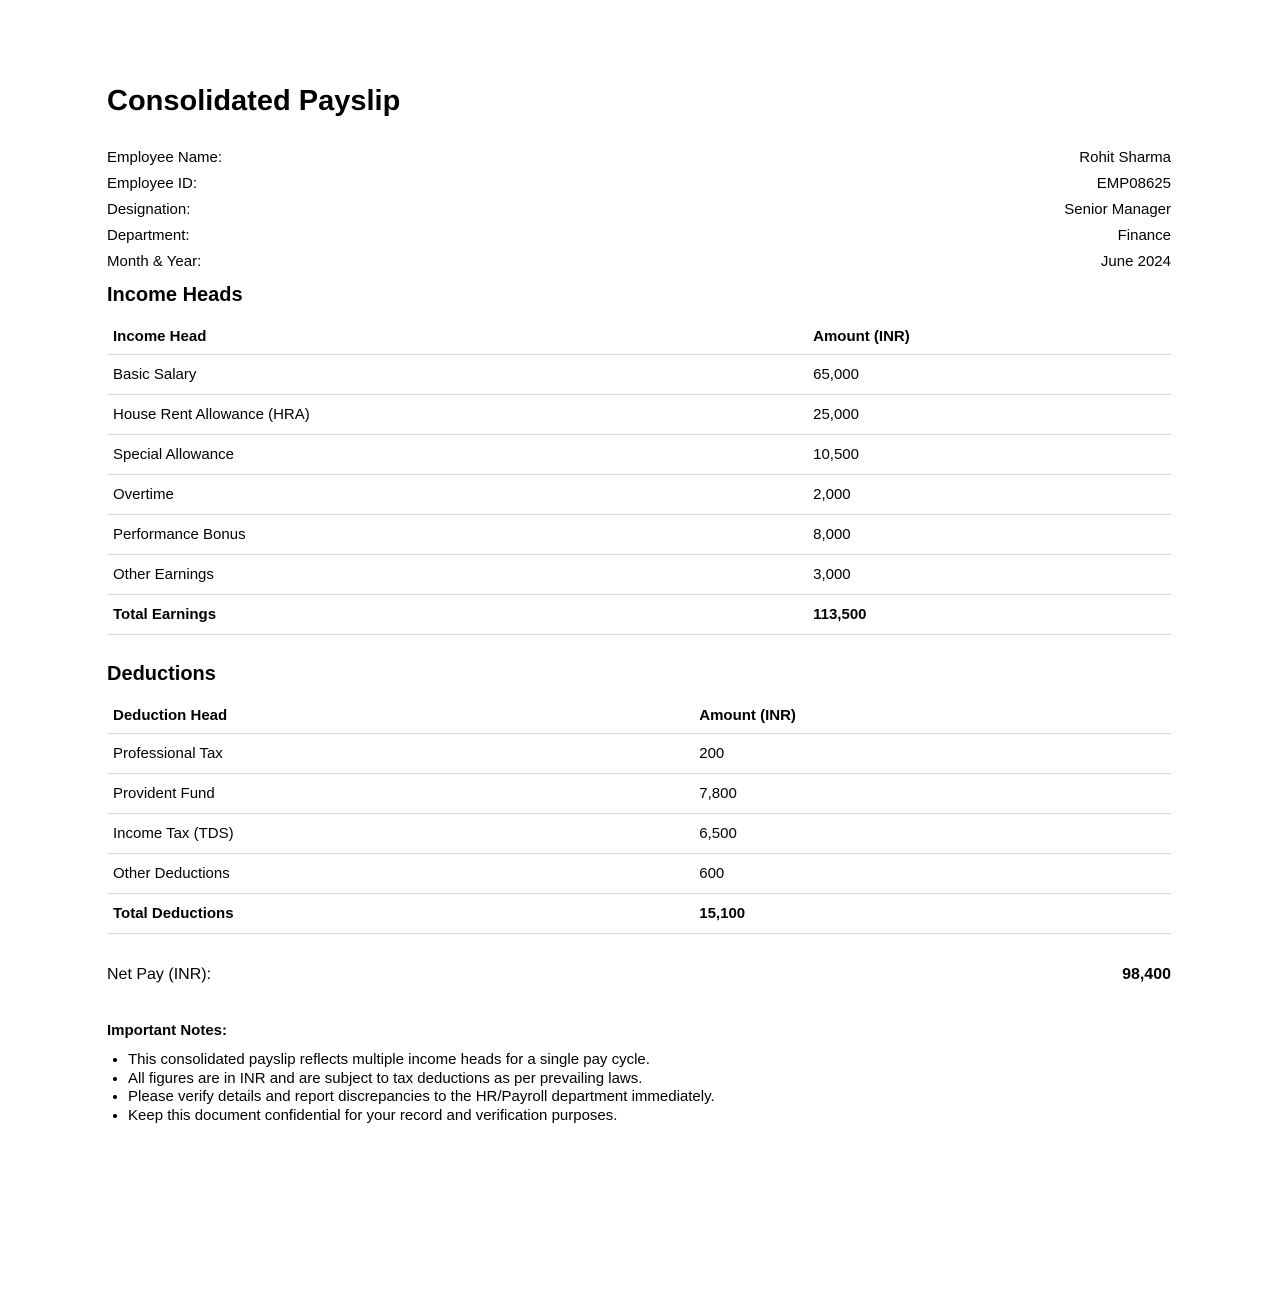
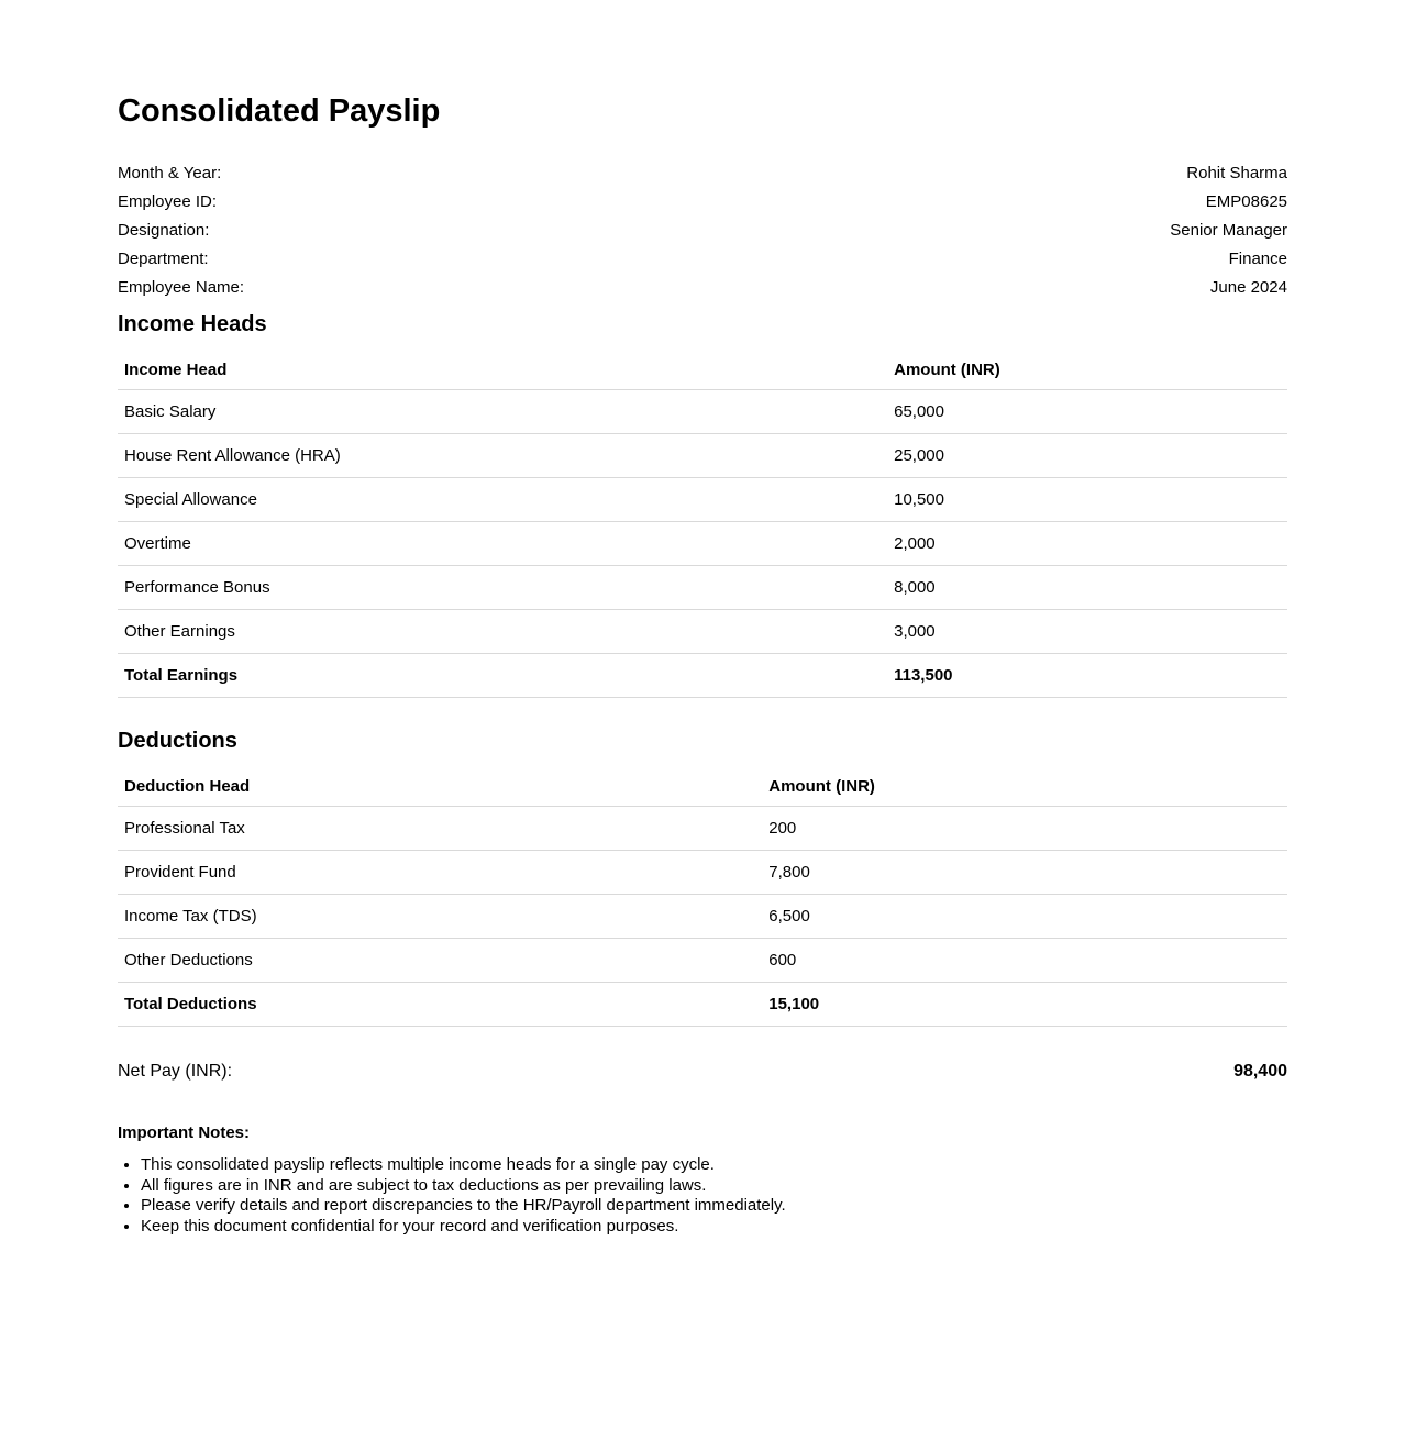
  Consolidated Payslip
- Employee Name:
+ Month & Year:
  Rohit Sharma
  Employee ID:
  EMP08625
  Designation:
  Senior Manager
  Department:
  Finance
- Month & Year:
+ Employee Name:
  June 2024
  Income Heads
  Income Head	Amount (INR)
  Basic Salary	65,000
  House Rent Allowance (HRA)	25,000
  Special Allowance	10,500
  Overtime	2,000
  Performance Bonus	8,000
  Other Earnings	3,000
  Total Earnings	113,500
  Deductions
  Deduction Head	Amount (INR)
  Professional Tax	200
  Provident Fund	7,800
  Income Tax (TDS)	6,500
  Other Deductions	600
  Total Deductions	15,100
  Net Pay (INR):
  98,400
  Important Notes:
  This consolidated payslip reflects multiple income heads for a single pay cycle.
  All figures are in INR and are subject to tax deductions as per prevailing laws.
  Please verify details and report discrepancies to the HR/Payroll department immediately.
  Keep this document confidential for your record and verification purposes.
